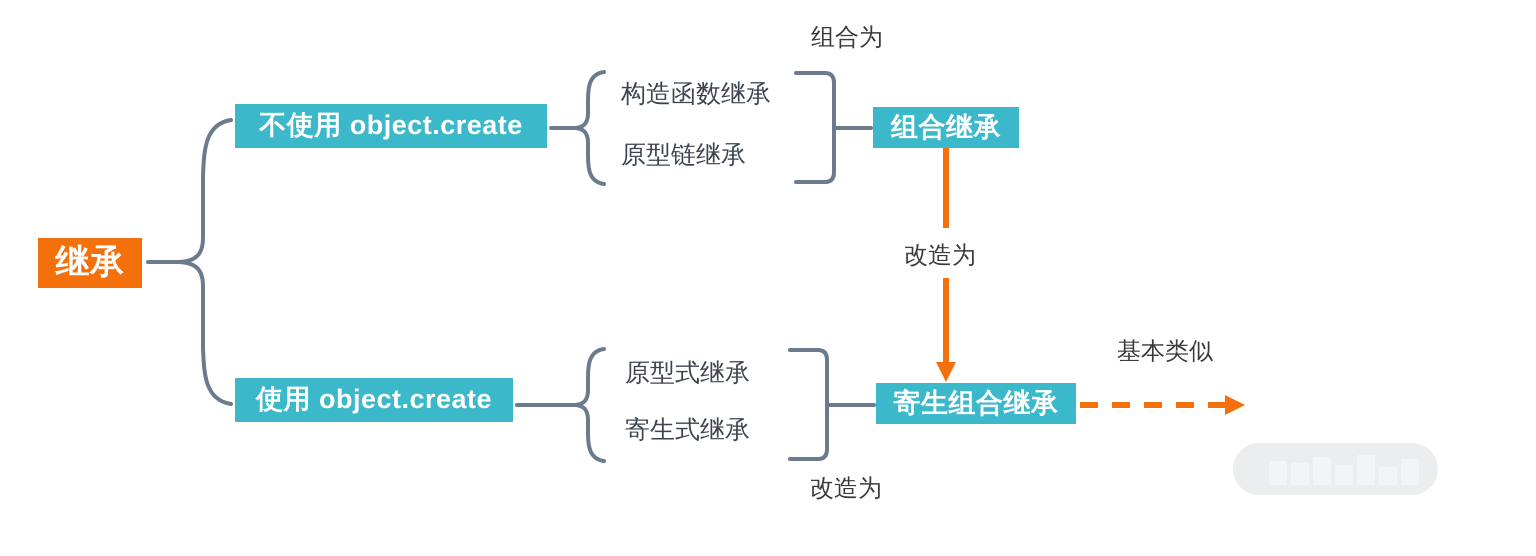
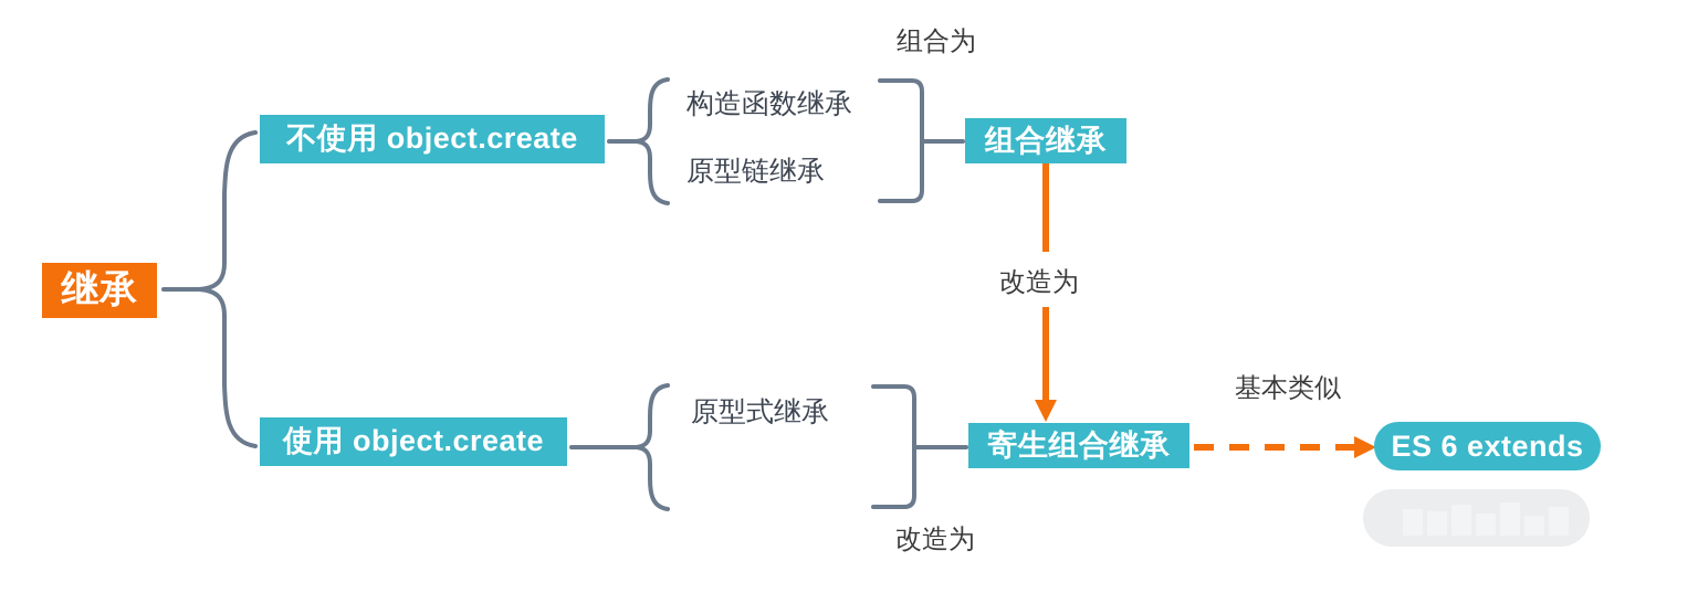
  继承
  不使用 object.create
  构造函数继承
  原型链继承
  组合为
  组合继承
  改造为
  使用 object.create
  原型式继承
- 寄生式继承
  改造为
  寄生组合继承
  基本类似
+ ES 6 extends
